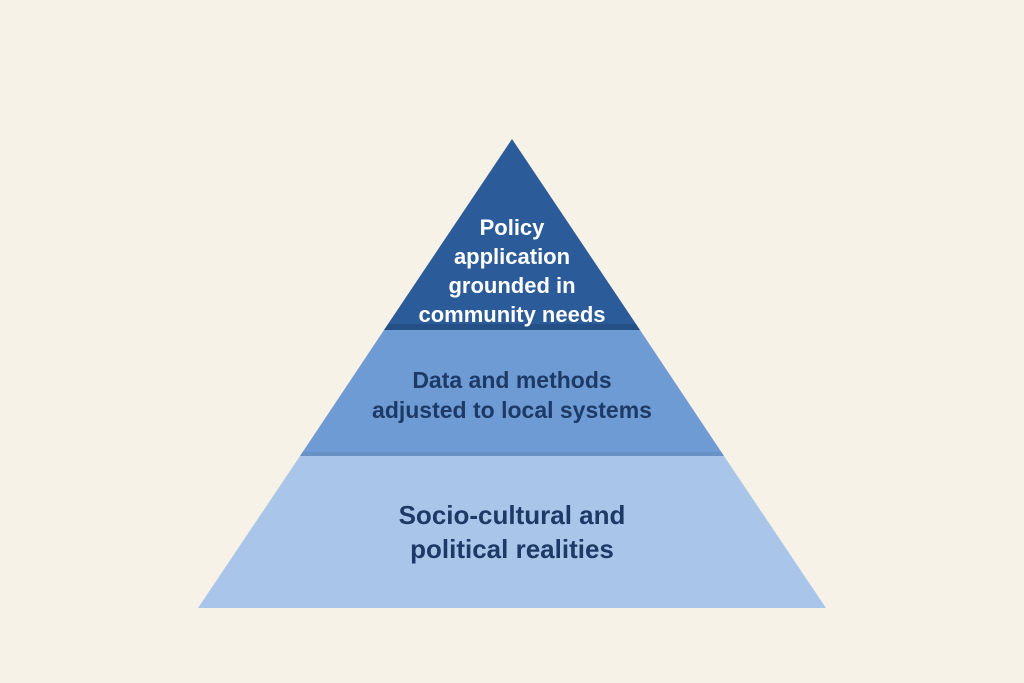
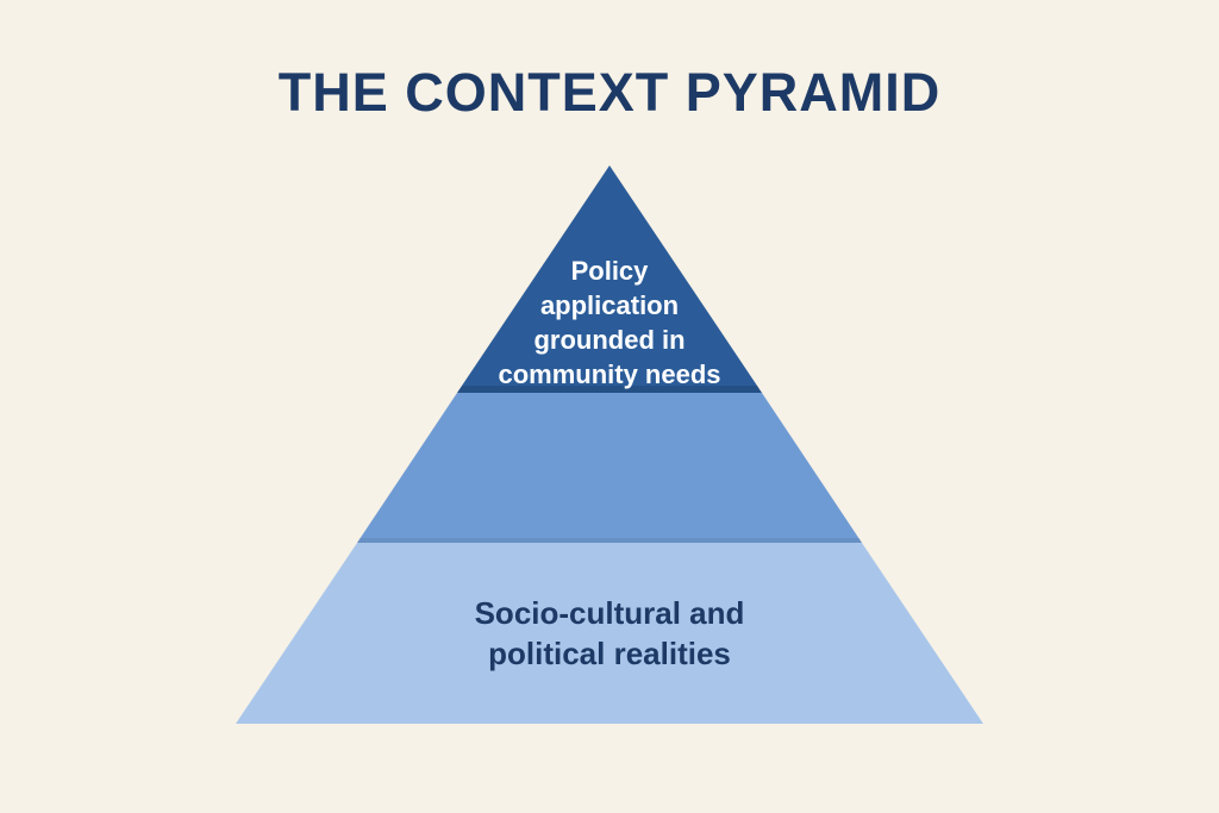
+ THE CONTEXT PYRAMID
  Policy
  application
  grounded in
  community needs
- Data and methods
- adjusted to local systems
  Socio-cultural and
  political realities
